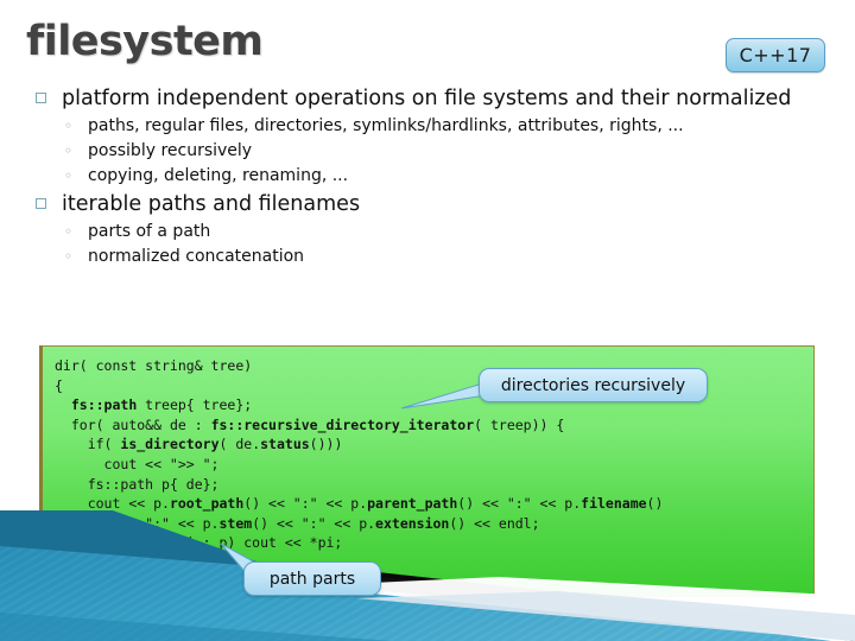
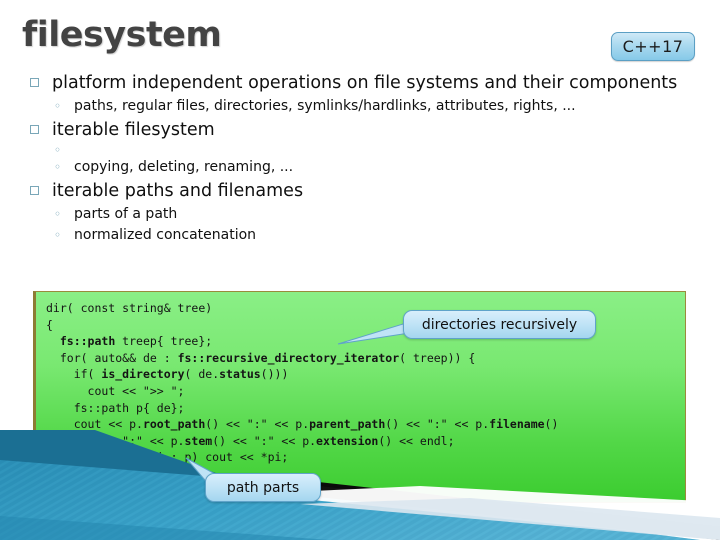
  filesystem
  C++17
- platform independent operations on file systems and their normalized
+ platform independent operations on file systems and their components
  ◦
  paths, regular files, directories, symlinks/hardlinks, attributes, rights, ...
+ iterable filesystem
  ◦
- possibly recursively
  ◦
  copying, deleting, renaming, ...
  iterable paths and filenames
  ◦
  parts of a path
  ◦
  normalized concatenation
  dir( const string& tree)
  {
  fs::path treep{ tree};
  for( auto&& de : fs::recursive_directory_iterator( treep)) {
  if( is_directory( de.status()))
  cout << ">> ";
  fs::path p{ de};
  cout << p.root_path() << ":" << p.parent_path() << ":" << p.filename()
  ":" << p.stem() << ":" << p.extension() << endl;
  directories recursively
  path parts
